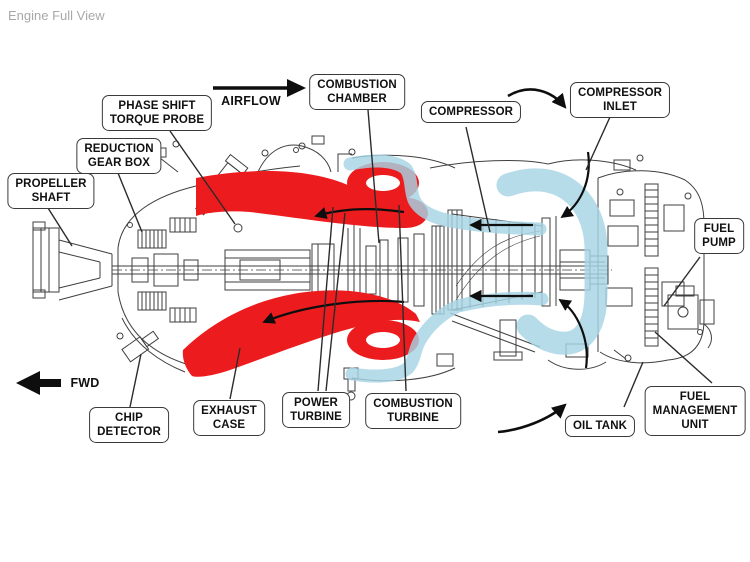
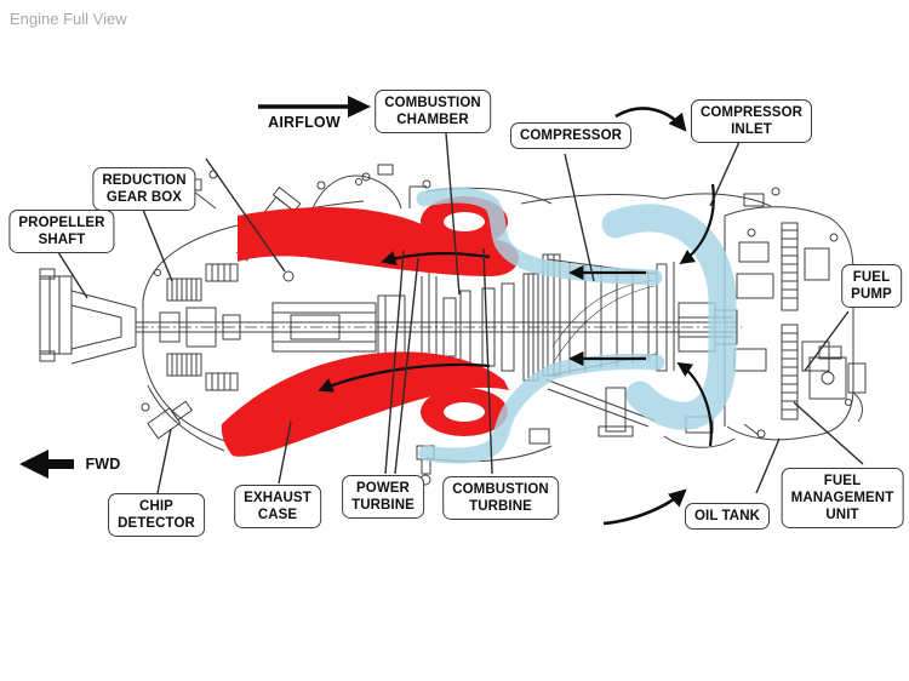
  Engine Full View
  PROPELLER
  SHAFT
  REDUCTION
  GEAR BOX
- PHASE SHIFT
- TORQUE PROBE
  COMBUSTION
  CHAMBER
  COMPRESSOR
  COMPRESSOR
  INLET
  FUEL
  PUMP
  CHIP
  DETECTOR
  EXHAUST
  CASE
  POWER
  TURBINE
  COMBUSTION
  TURBINE
  OIL TANK
  FUEL
  MANAGEMENT
  UNIT
  AIRFLOW
  FWD
